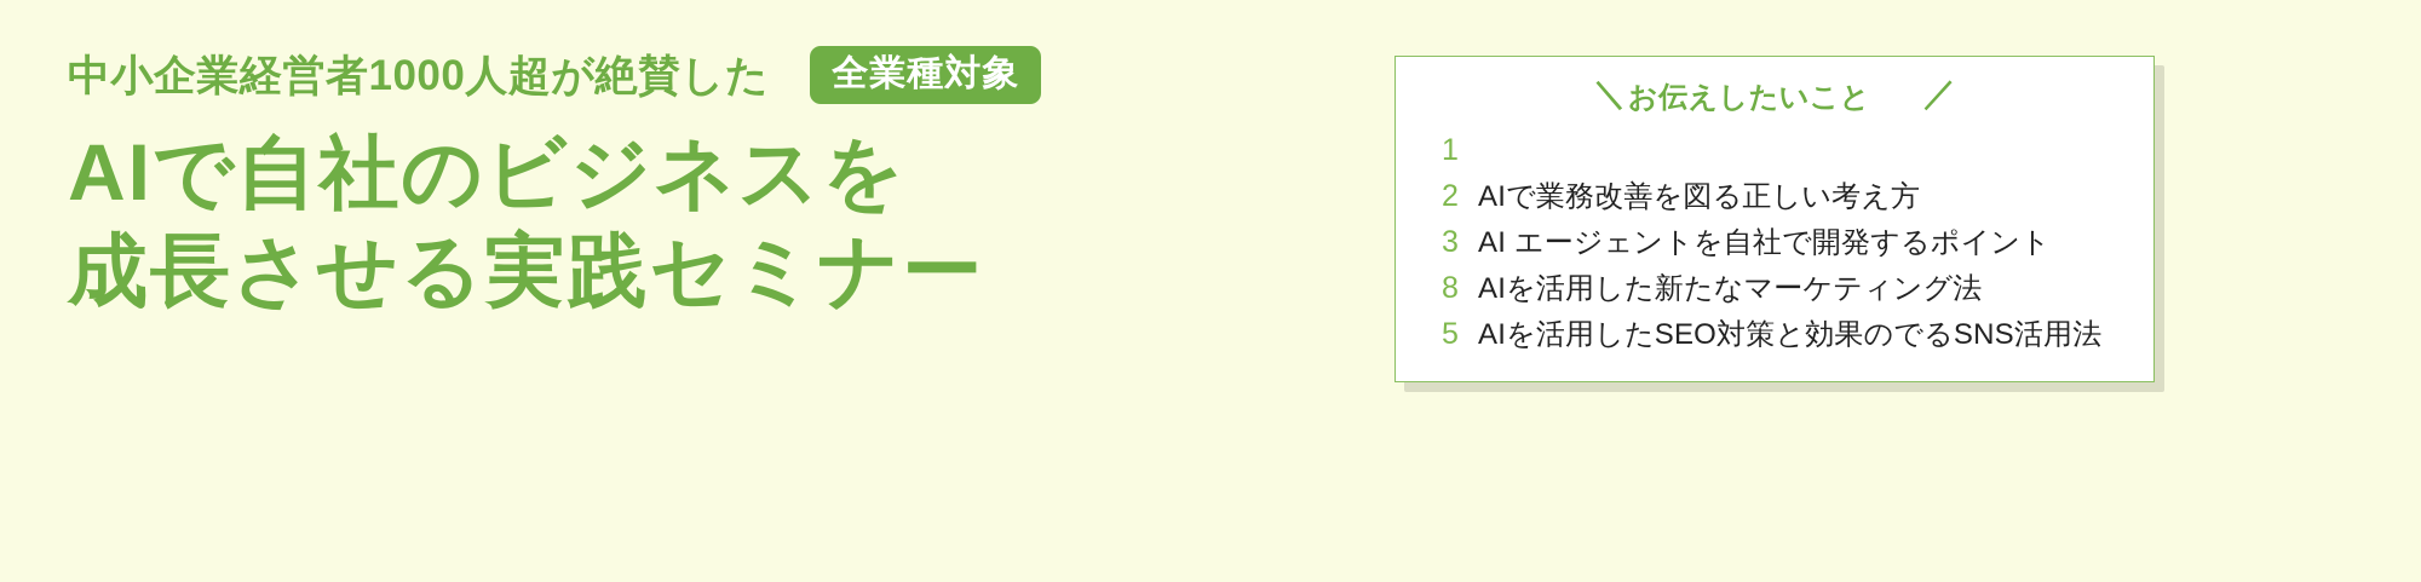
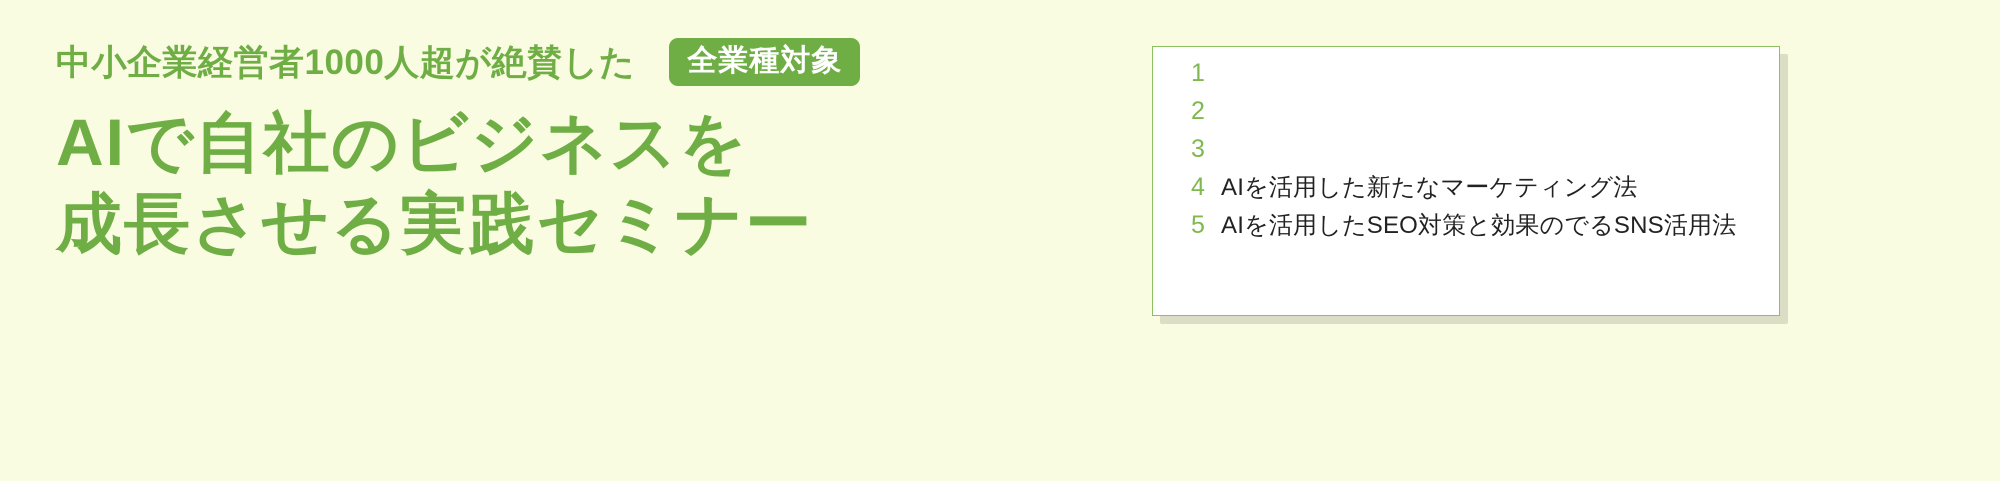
  中小企業経営者1000人超が絶賛した
  全業種対象
  AIで自社のビジネスを
  成長させる実践セミナー
- ＼
- お伝えしたいこと
- ／
  1
  2
- AIで業務改善を図る正しい考え方
  3
- AI エージェントを自社で開発するポイント
- 8
+ 4
  AIを活用した新たなマーケティング法
  5
  AIを活用したSEO対策と効果のでるSNS活用法
